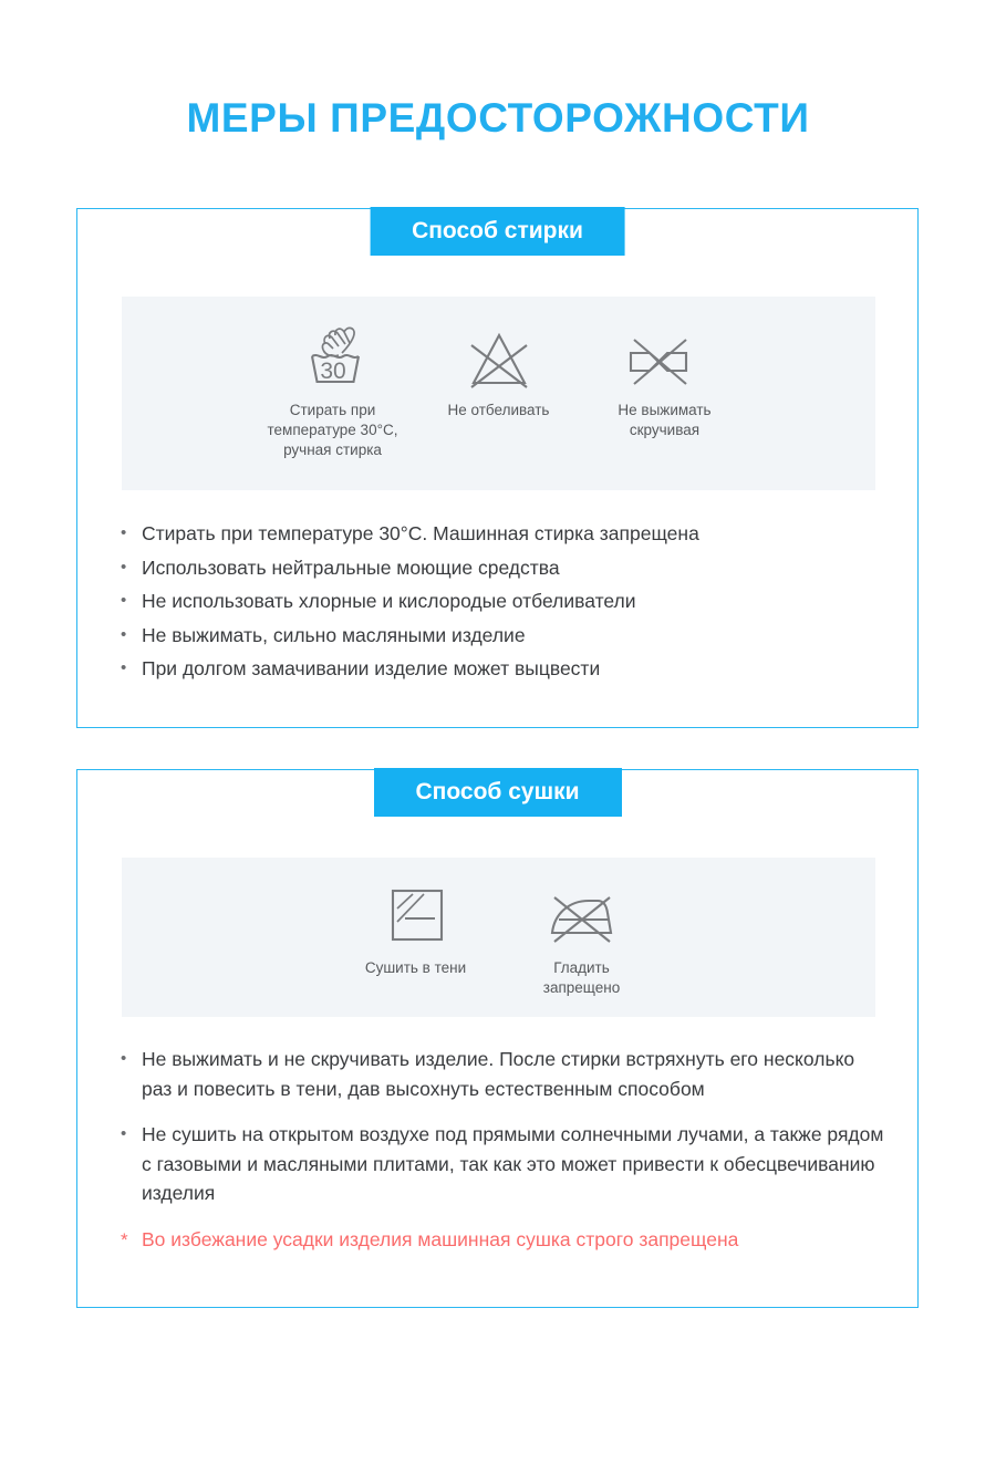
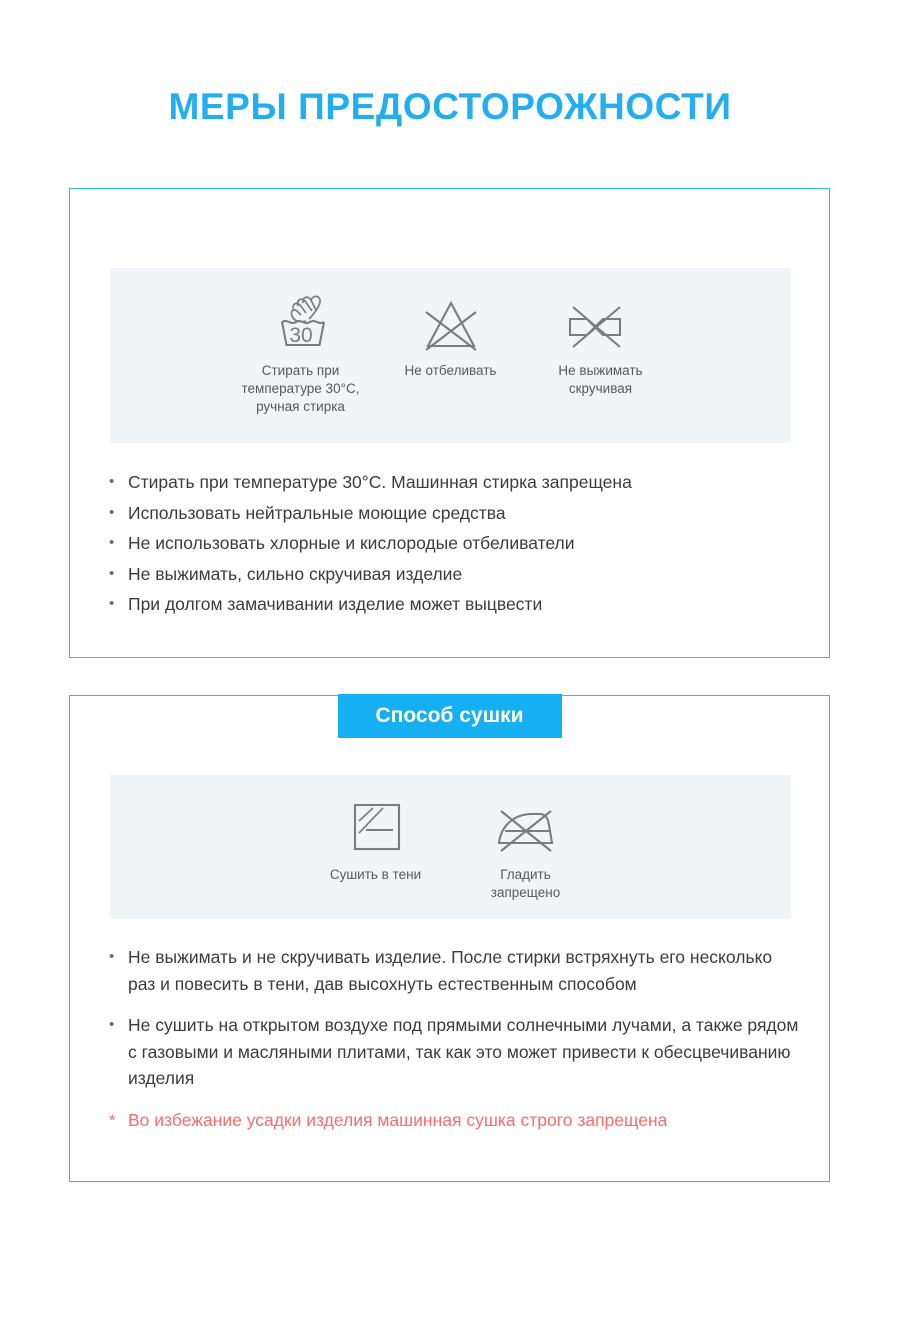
  МЕРЫ ПРЕДОСТОРОЖНОСТИ
- Способ стирки
  30
  Стирать при
  температуре 30°C,
  ручная стирка
  Не отбеливать
  Не выжимать
  скручивая
  •
  Стирать при температуре 30°C. Машинная стирка запрещена
  •
  Использовать нейтральные моющие средства
  •
  Не использовать хлорные и кислородые отбеливатели
  •
- Не выжимать, сильно масляными изделие
+ Не выжимать, сильно скручивая изделие
  •
  При долгом замачивании изделие может выцвести
  Способ сушки
  Сушить в тени
  Гладить
  запрещено
  •
  Не выжимать и не скручивать изделие. После стирки встряхнуть его несколько раз и повесить в тени, дав высохнуть естественным способом
  •
  Не сушить на открытом воздухе под прямыми солнечными лучами, а также рядом с газовыми и масляными плитами, так как это может привести к обесцвечиванию изделия
  *
  Во избежание усадки изделия машинная сушка строго запрещена
